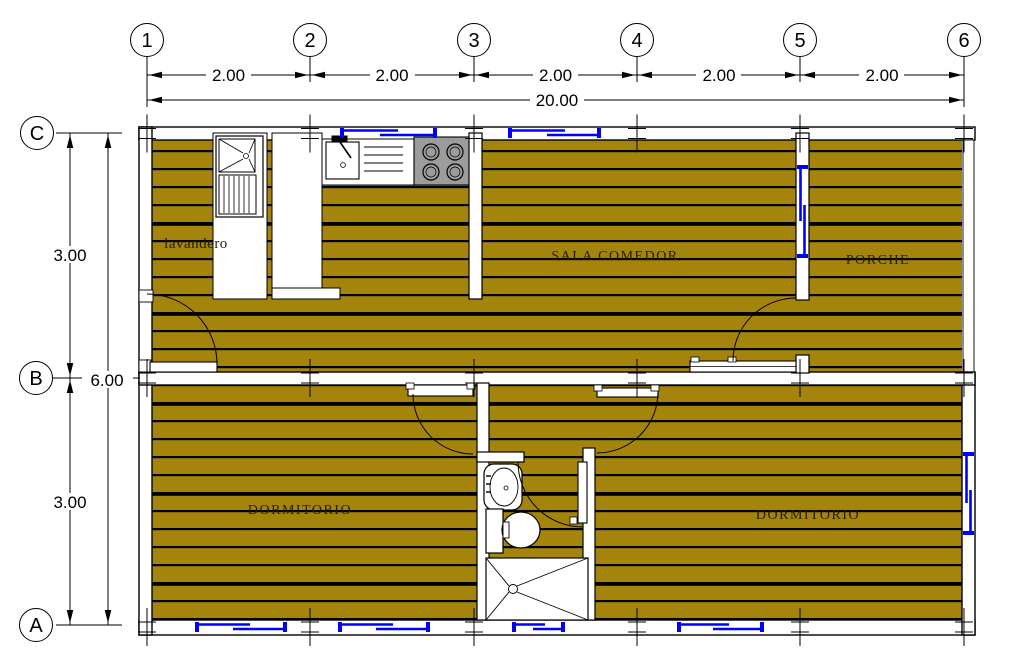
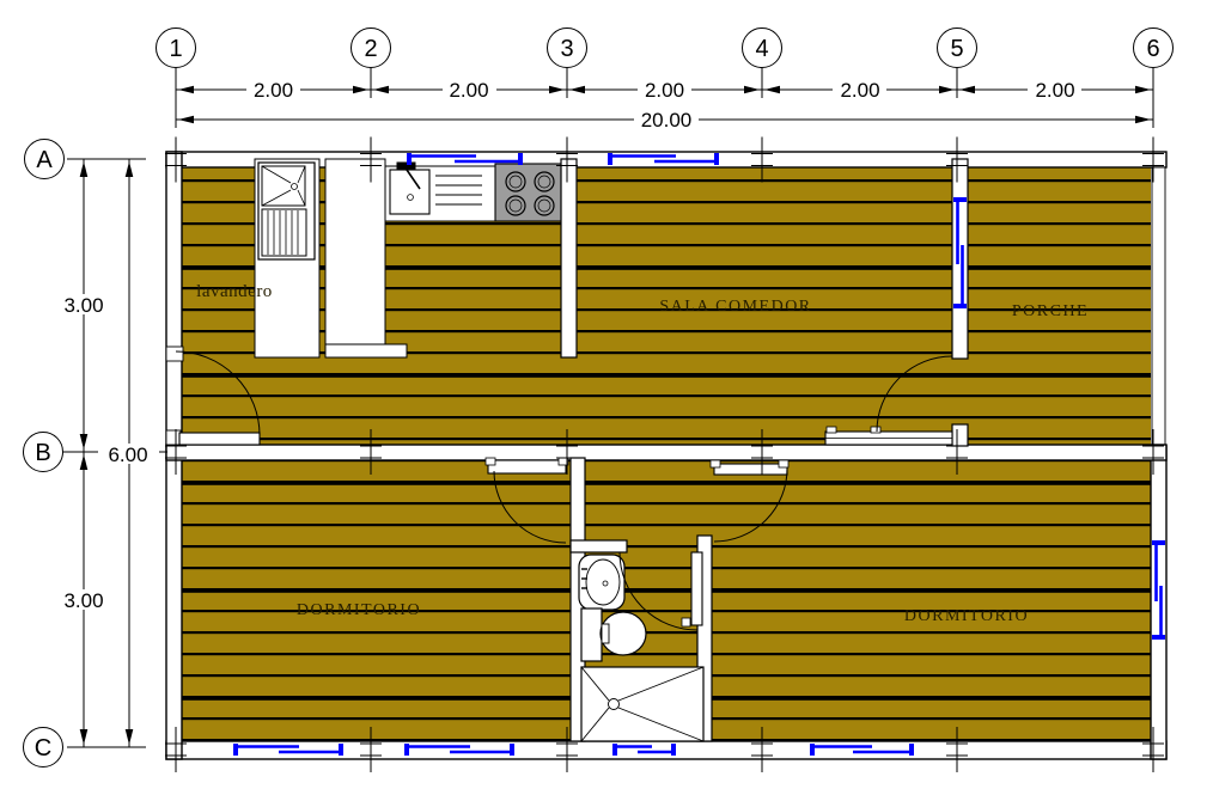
  2.00
  2.00
  2.00
  2.00
  2.00
  20.00
  3.00
  3.00
  6.00
  1
  2
  3
  4
  5
  6
- C
+ A
  B
- A
+ C
  lavandero
  SALA COMEDOR
  PORCHE
  DORMITORIO
  DORMITORIO
